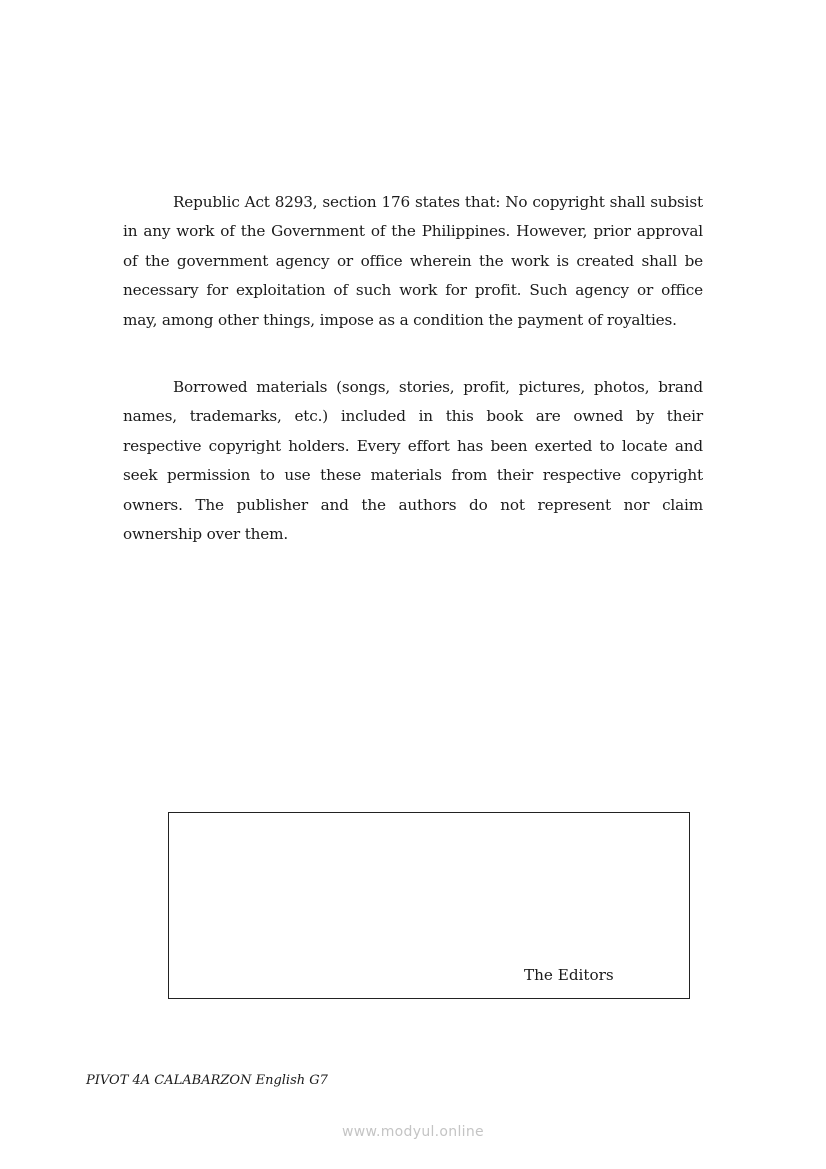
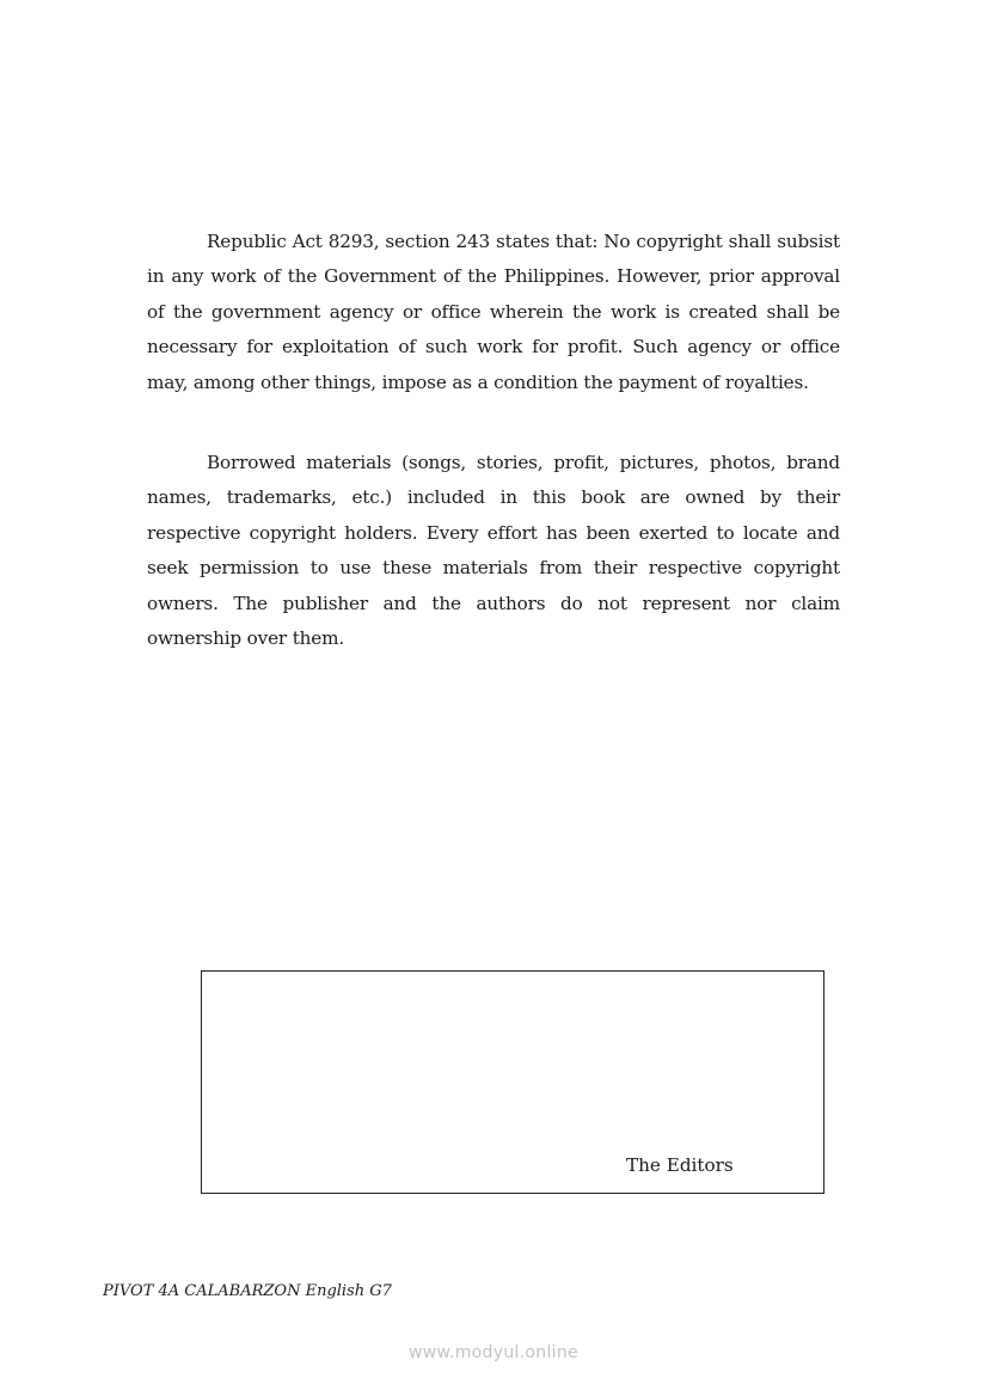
- Republic Act 8293, section 176 states that: No copyright shall subsist in any work of the Government of the Philippines. However, prior approval of the government agency or office wherein the work is created shall be necessary for exploitation of such work for profit. Such agency or office may, among other things, impose as a condition the payment of royalties.
+ Republic Act 8293, section 243 states that: No copyright shall subsist in any work of the Government of the Philippines. However, prior approval of the government agency or office wherein the work is created shall be necessary for exploitation of such work for profit. Such agency or office may, among other things, impose as a condition the payment of royalties.
  Borrowed materials (songs, stories, profit, pictures, photos, brand names, trademarks, etc.) included in this book are owned by their respective copyright holders. Every effort has been exerted to locate and seek permission to use these materials from their respective copyright owners. The publisher and the authors do not represent nor claim ownership over them.
  The Editors
  PIVOT 4A CALABARZON English G7
  www.modyul.online
